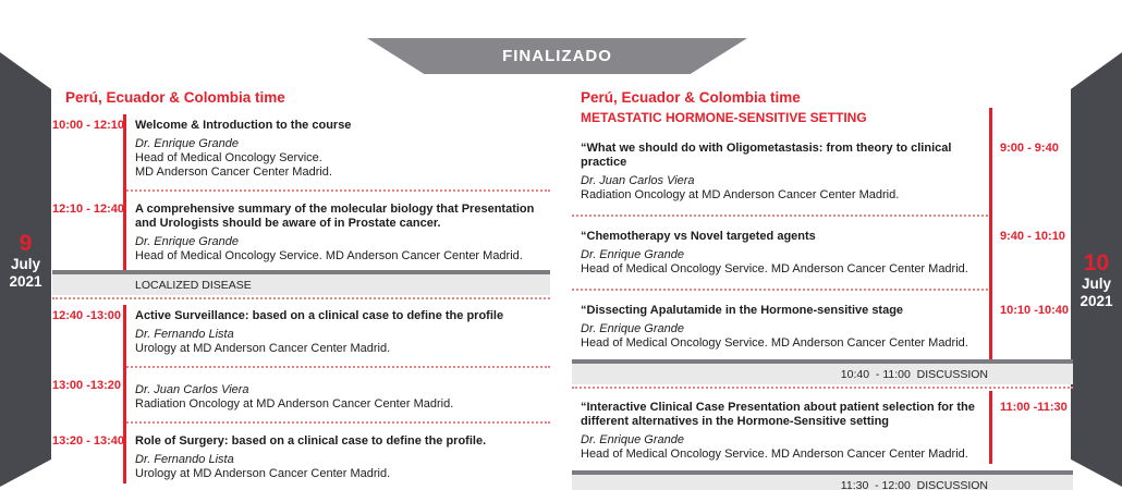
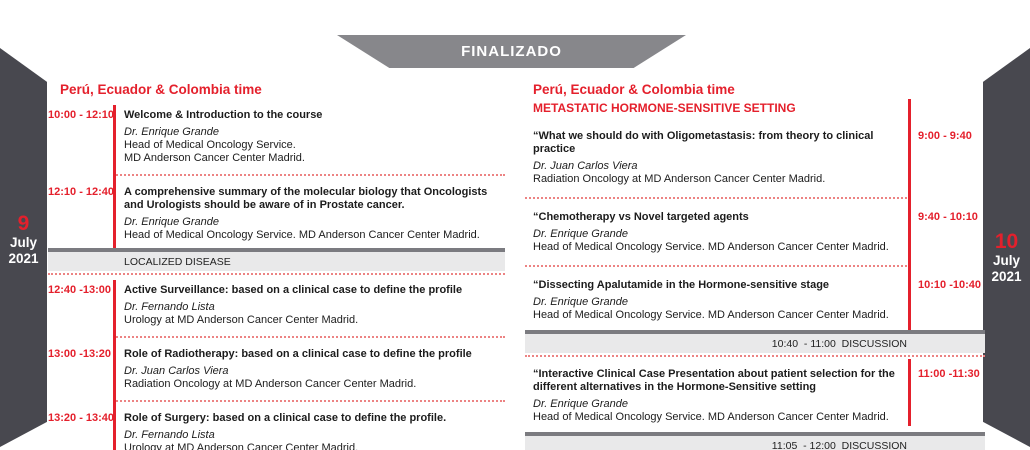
  FINALIZADO
  9
  July
  2021
  10
  July
  2021
  Perú, Ecuador & Colombia time
  10:00 - 12:10
  Welcome & Introduction to the course
  Dr. Enrique Grande
  Head of Medical Oncology Service.
  MD Anderson Cancer Center Madrid.
  12:10 - 12:40
- A comprehensive summary of the molecular biology that Presentation and Urologists should be aware of in Prostate cancer.
+ A comprehensive summary of the molecular biology that Oncologists and Urologists should be aware of in Prostate cancer.
  Dr. Enrique Grande
  Head of Medical Oncology Service. MD Anderson Cancer Center Madrid.
  LOCALIZED DISEASE
  12:40 -13:00
  Active Surveillance: based on a clinical case to define the profile
  Dr. Fernando Lista
  Urology at MD Anderson Cancer Center Madrid.
  13:00 -13:20
+ Role of Radiotherapy: based on a clinical case to define the profile
  Dr. Juan Carlos Viera
  Radiation Oncology at MD Anderson Cancer Center Madrid.
  13:20 - 13:40
  Role of Surgery: based on a clinical case to define the profile.
  Dr. Fernando Lista
  Urology at MD Anderson Cancer Center Madrid.
  Perú, Ecuador & Colombia time
  METASTATIC HORMONE-SENSITIVE SETTING
  9:00 - 9:40
  “What we should do with Oligometastasis: from theory to clinical practice
  Dr. Juan Carlos Viera
  Radiation Oncology at MD Anderson Cancer Center Madrid.
  9:40 - 10:10
  “Chemotherapy vs Novel targeted agents
  Dr. Enrique Grande
  Head of Medical Oncology Service. MD Anderson Cancer Center Madrid.
  10:10 -10:40
  “Dissecting Apalutamide in the Hormone-sensitive stage
  Dr. Enrique Grande
  Head of Medical Oncology Service. MD Anderson Cancer Center Madrid.
  10:40 - 11:00 DISCUSSION
  11:00 -11:30
  “Interactive Clinical Case Presentation about patient selection for the different alternatives in the Hormone-Sensitive setting
  Dr. Enrique Grande
  Head of Medical Oncology Service. MD Anderson Cancer Center Madrid.
- 11:30 - 12:00 DISCUSSION
+ 11:05 - 12:00 DISCUSSION
